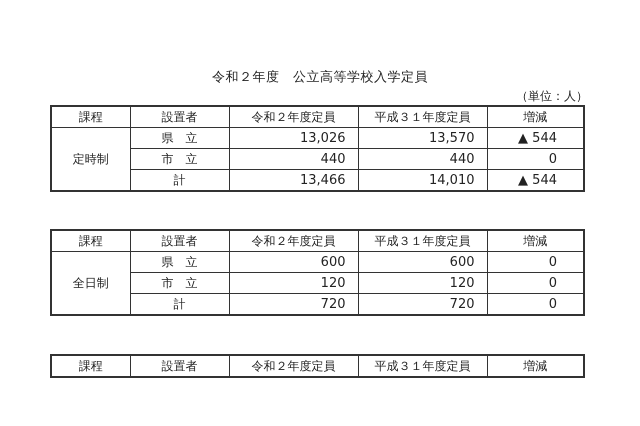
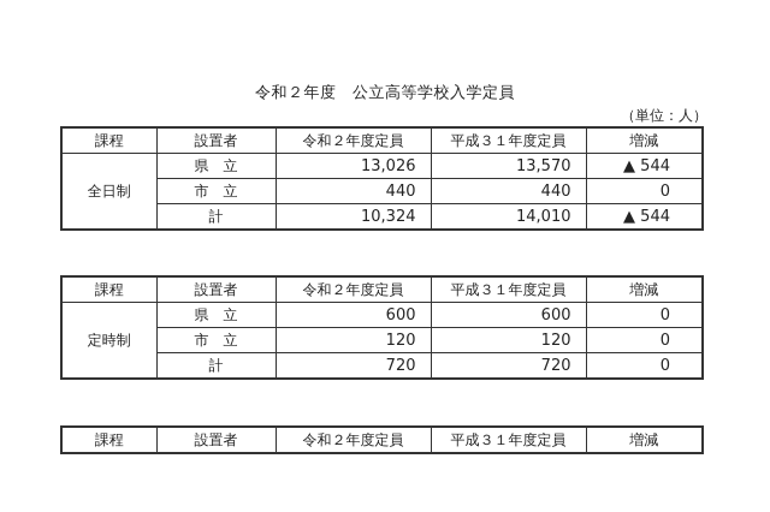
  令和２年度 公立高等学校入学定員
  （単位：人）
  課程	設置者	令和２年度定員	平成３１年度定員	増減
- 定時制	県 立	13,026	13,570	▲ 544
+ 全日制	県 立	13,026	13,570	▲ 544
  市 立	440	440	0
- 計	13,466	14,010	▲ 544
+ 計	10,324	14,010	▲ 544
  課程	設置者	令和２年度定員	平成３１年度定員	増減
- 全日制	県 立	600	600	0
+ 定時制	県 立	600	600	0
  市 立	120	120	0
  計	720	720	0
  課程	設置者	令和２年度定員	平成３１年度定員	増減
